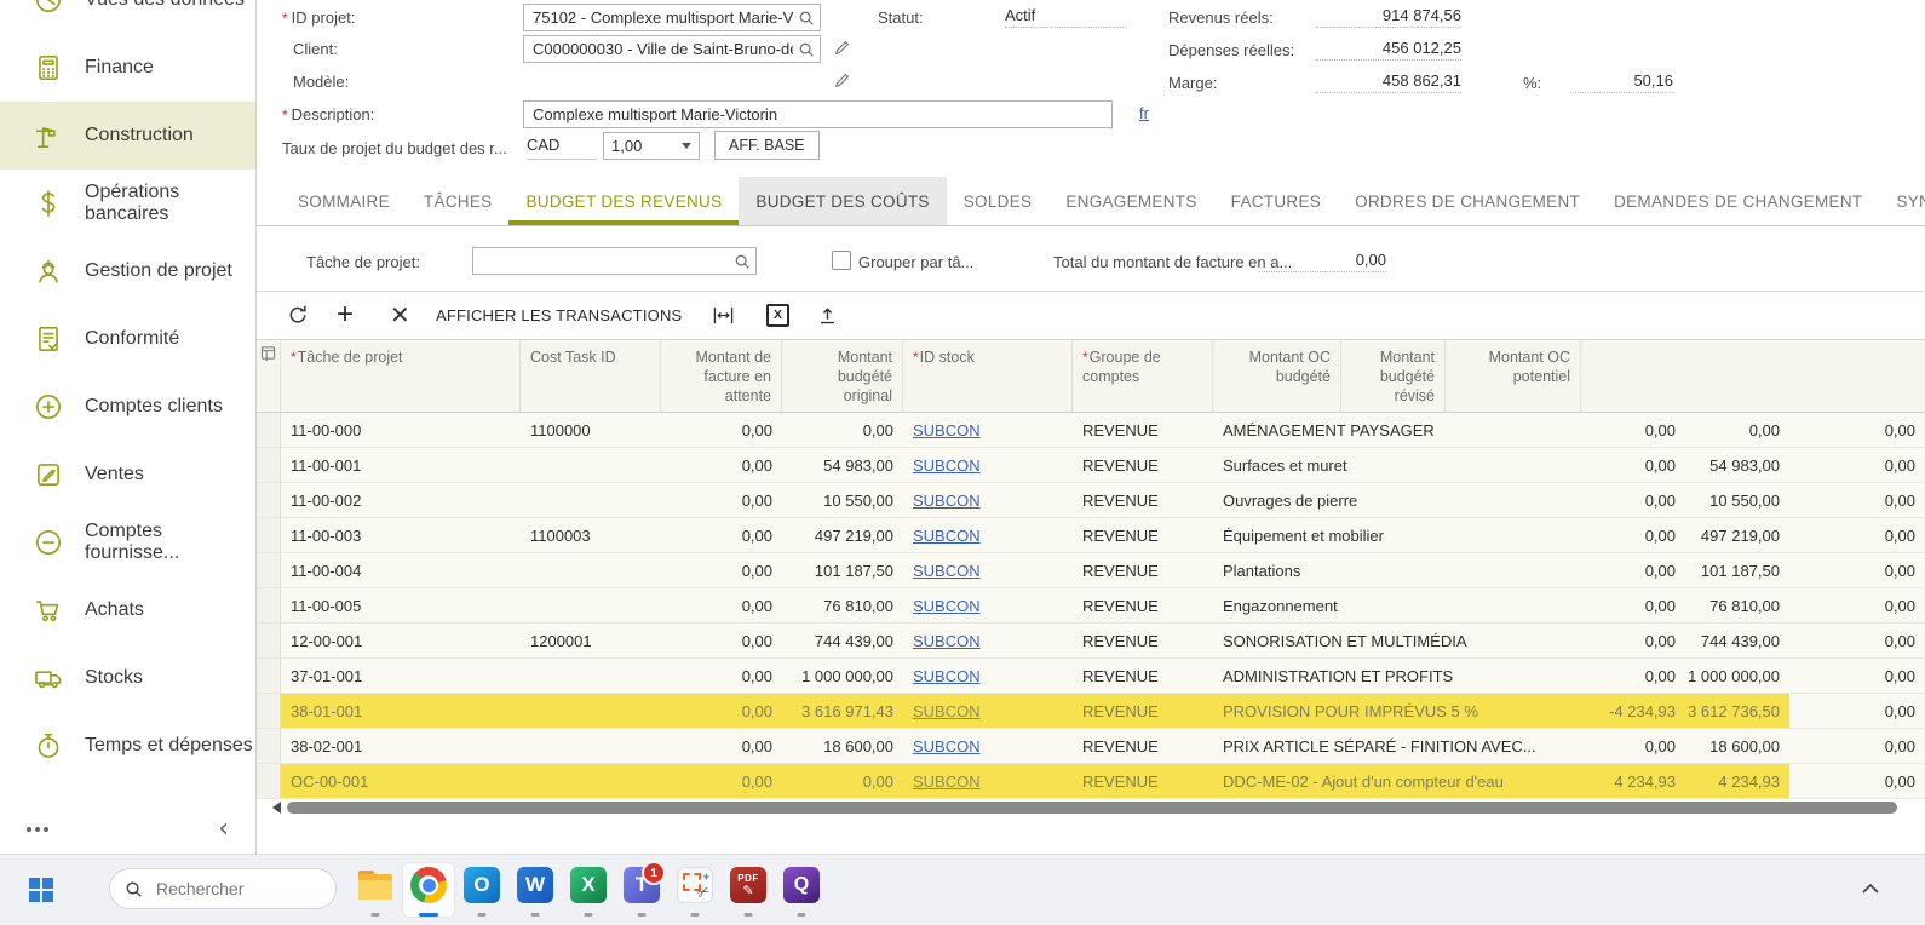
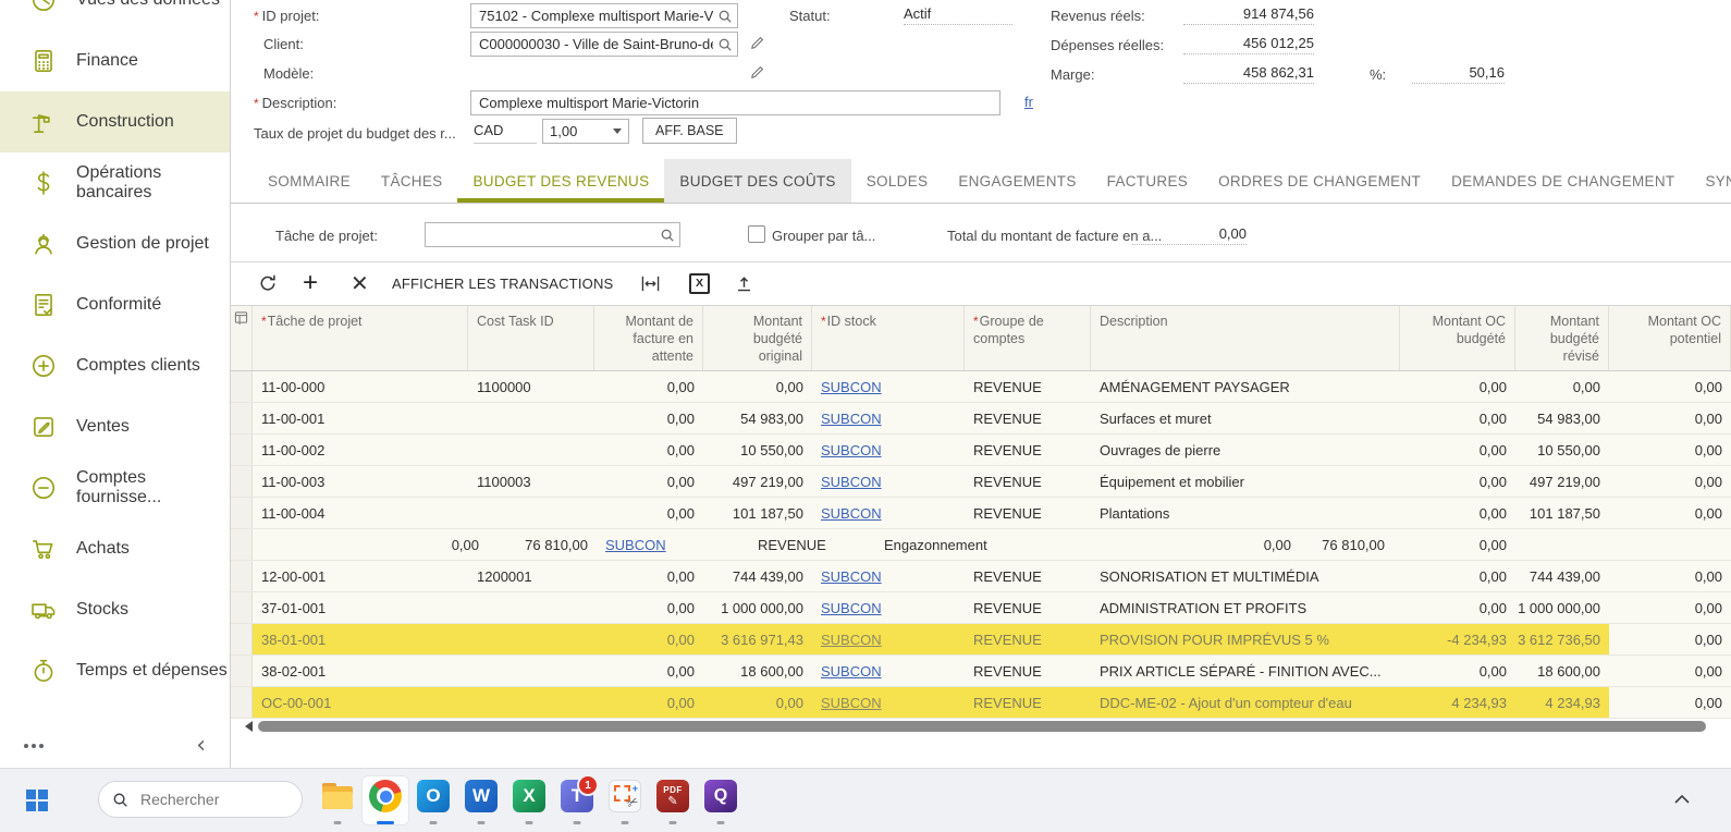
  Finance
  Construction
  Opérations bancaires
  Gestion de projet
  Conformité
  Comptes clients
  Ventes
  Comptes fournisse...
  Achats
  Stocks
  Temps et dépenses
  ‹
  * ID projet:
  75102 - Complexe multisport Marie-V
  Client:
  C000000030 - Ville de Saint-Bruno-d
  Modèle:
  * Description:
  Complexe multisport Marie-Victorin
  fr
  Taux de projet du budget des r...
  CAD
  1,00
  AFF. BASE
  Statut:
  Actif
  Revenus réels:
  914 874,56
  Dépenses réelles:
  456 012,25
  Marge:
  458 862,31
  %:
  50,16
  SOMMAIRE
  TÂCHES
  BUDGET DES REVENUS
  BUDGET DES COÛTS
  SOLDES
  ENGAGEMENTS
  FACTURES
  ORDRES DE CHANGEMENT
  DEMANDES DE CHANGEMENT
  Tâche de projet:
  Grouper par tâ...
  Total du montant de facture en a...
  0,00
  +
  ✕
  AFFICHER LES TRANSACTIONS
  X
  *Tâche de projet
  Cost Task ID
  Montant de facture en attente
  Montant budgété original
  *ID stock
  *Groupe de comptes
+ Description
  Montant OC budgété
  Montant budgété révisé
  Montant OC potentiel
  11-00-000
  1100000
  0,00
  0,00
  SUBCON
  REVENUE
  AMÉNAGEMENT PAYSAGER
  0,00
  0,00
  0,00
  11-00-001
  0,00
  54 983,00
  SUBCON
  REVENUE
  Surfaces et muret
  0,00
  54 983,00
  0,00
  11-00-002
  0,00
  10 550,00
  SUBCON
  REVENUE
  Ouvrages de pierre
  0,00
  10 550,00
  0,00
  11-00-003
  1100003
  0,00
  497 219,00
  SUBCON
  REVENUE
  Équipement et mobilier
  0,00
  497 219,00
  0,00
  11-00-004
  0,00
  101 187,50
  SUBCON
  REVENUE
  Plantations
  0,00
  101 187,50
  0,00
- 11-00-005
  0,00
  76 810,00
  SUBCON
  REVENUE
  Engazonnement
  0,00
  76 810,00
  0,00
  12-00-001
  1200001
  0,00
  744 439,00
  SUBCON
  REVENUE
  SONORISATION ET MULTIMÉDIA
  0,00
  744 439,00
  0,00
  37-01-001
  0,00
  1 000 000,00
  SUBCON
  REVENUE
  ADMINISTRATION ET PROFITS
  0,00
  1 000 000,00
  0,00
  38-01-001
  0,00
  3 616 971,43
  SUBCON
  REVENUE
  PROVISION POUR IMPRÉVUS 5 %
  -4 234,93
  3 612 736,50
  0,00
  38-02-001
  0,00
  18 600,00
  SUBCON
  REVENUE
  PRIX ARTICLE SÉPARÉ - FINITION AVEC...
  0,00
  18 600,00
  0,00
  OC-00-001
  0,00
  0,00
  SUBCON
  REVENUE
  DDC-ME-02 - Ajout d'un compteur d'eau
  4 234,93
  4 234,93
  0,00
  Rechercher
  O
  W
  X
  T
  1
  +
  PDF
  ✎
  Q
